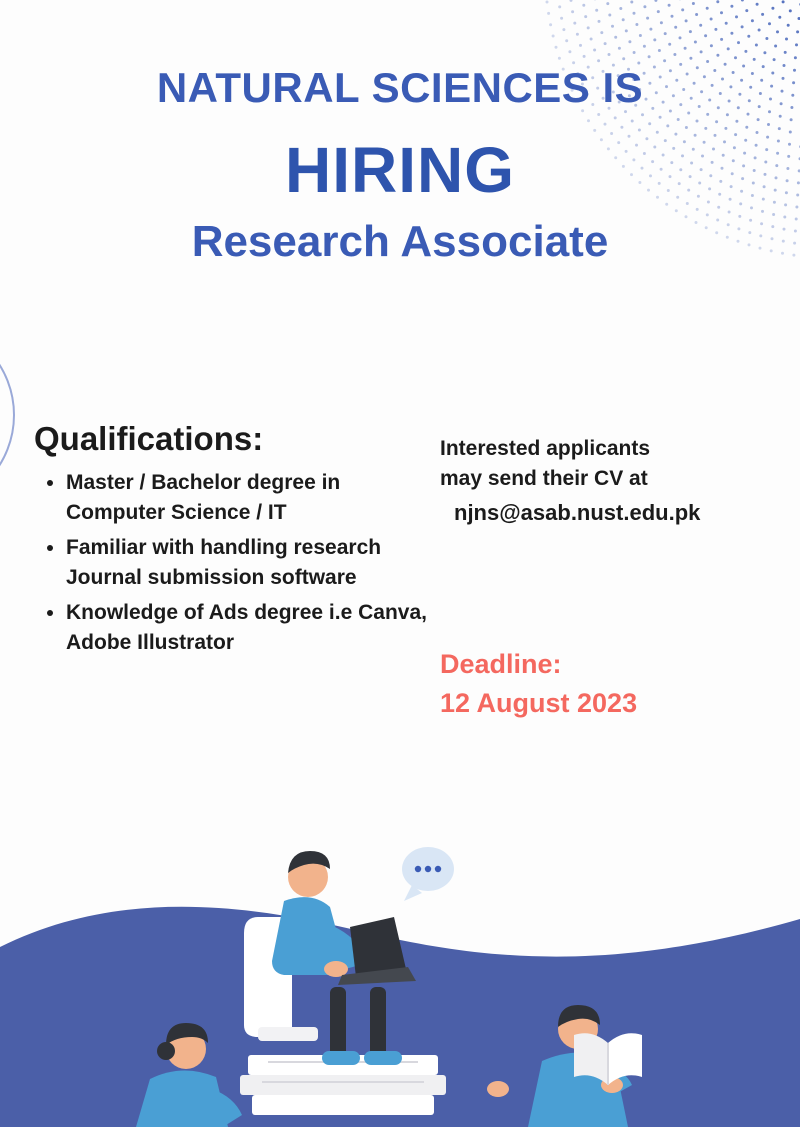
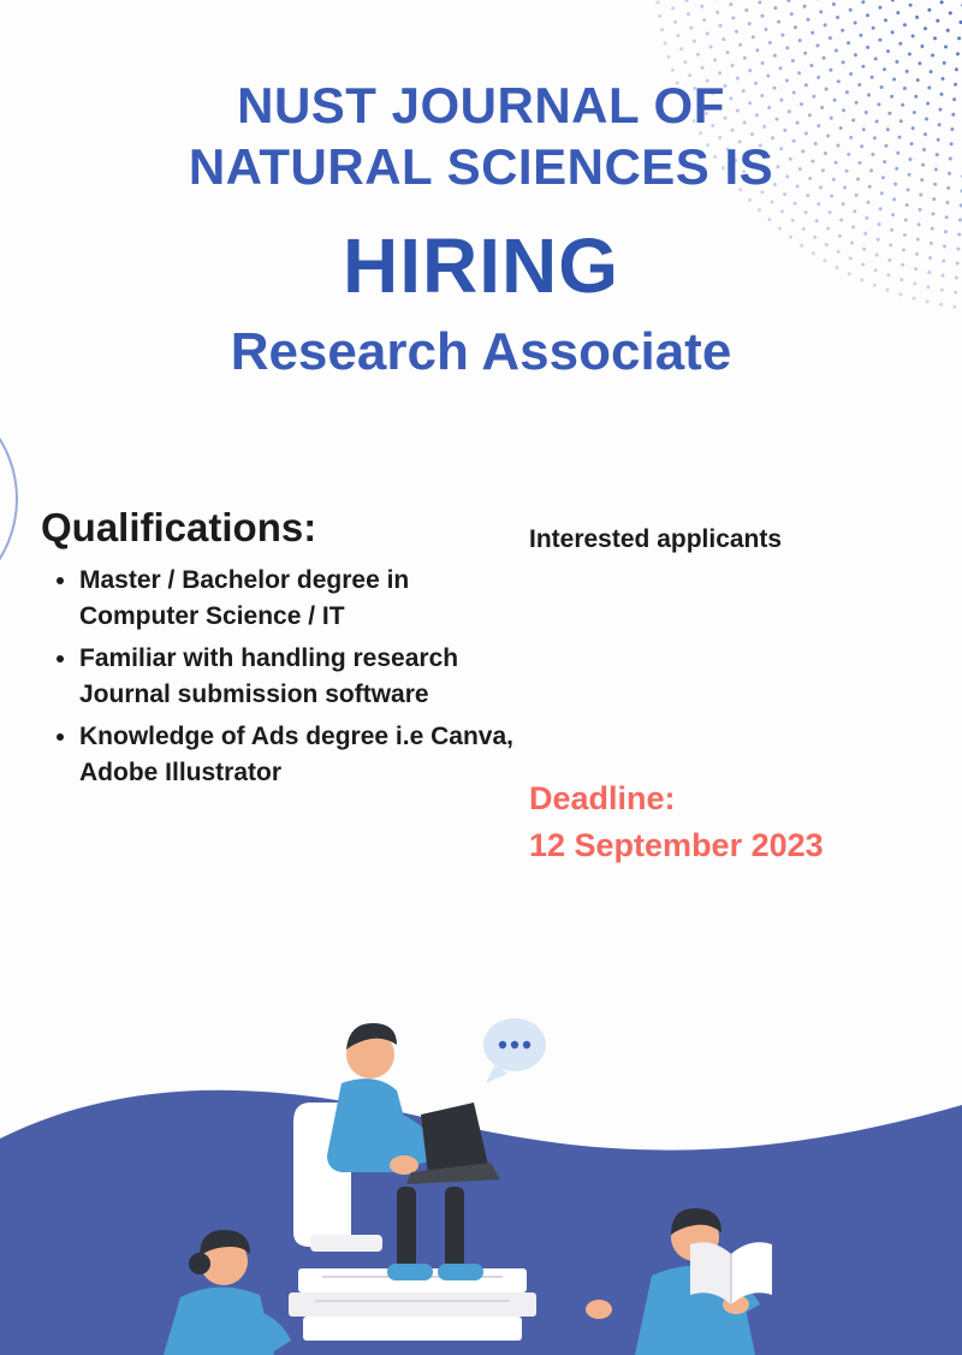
+ NUST JOURNAL OF
  NATURAL SCIENCES IS
  HIRING
  Research Associate
  Qualifications:
  Master / Bachelor degree in Computer Science / IT
  Familiar with handling research Journal submission software
  Knowledge of Ads degree i.e Canva, Adobe Illustrator
  Interested applicants
- may send their CV at
- njns@asab.nust.edu.pk
  Deadline:
- 12 August 2023
+ 12 September 2023
